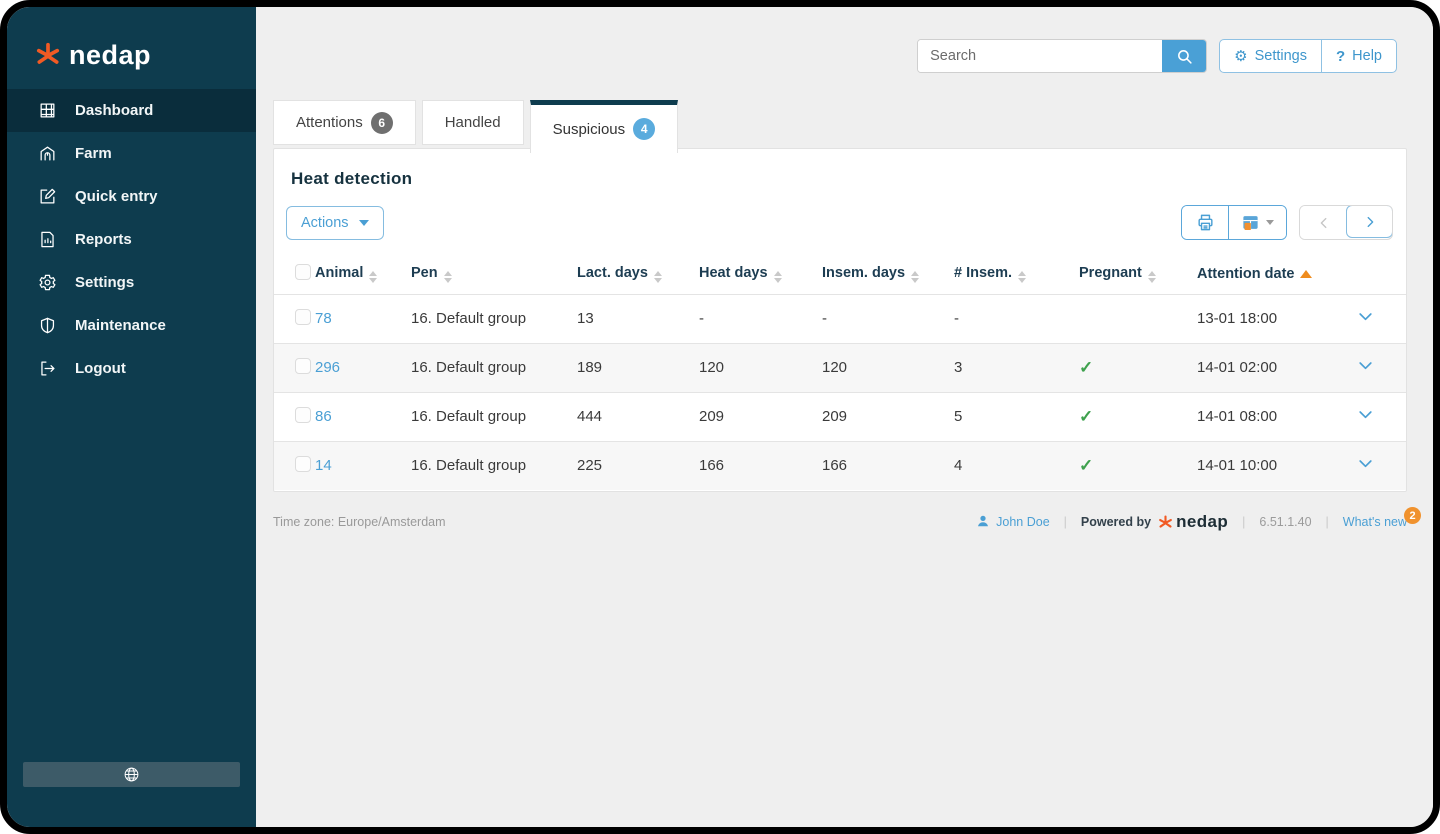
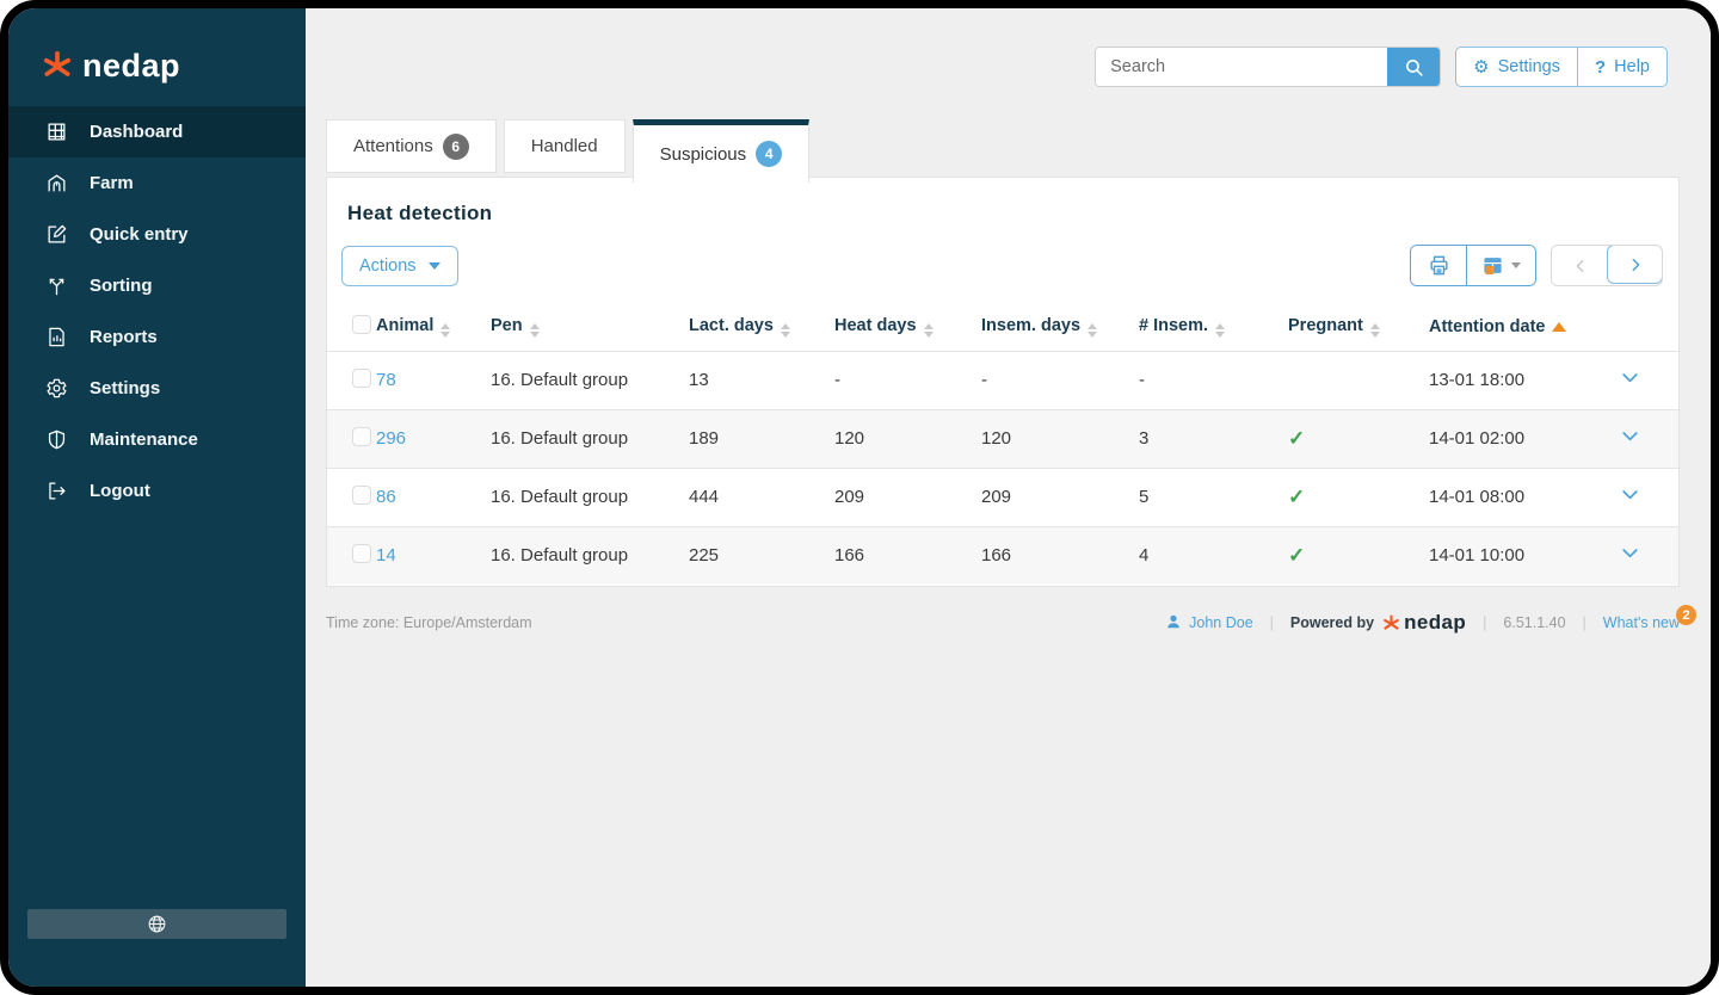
  nedap
  Dashboard
  Farm
  Quick entry
+ Sorting
  Reports
  Settings
  Maintenance
  Logout
  Search
  ⚙
  Settings
  ?
  Help
  Attentions
  6
  Handled
  Suspicious
  4
  Heat detection
  Actions
  	Animal	Pen	Lact. days	Heat days	Insem. days	# Insem.	Pregnant	Attention date
  	78	16. Default group	13	-	-	-		13-01 18:00
  	296	16. Default group	189	120	120	3	✓	14-01 02:00
  	86	16. Default group	444	209	209	5	✓	14-01 08:00
  	14	16. Default group	225	166	166	4	✓	14-01 10:00
  Time zone: Europe/Amsterdam
  John Doe
  |
  Powered by
  nedap
  |
  6.51.1.40
  |
  What's new
  2
